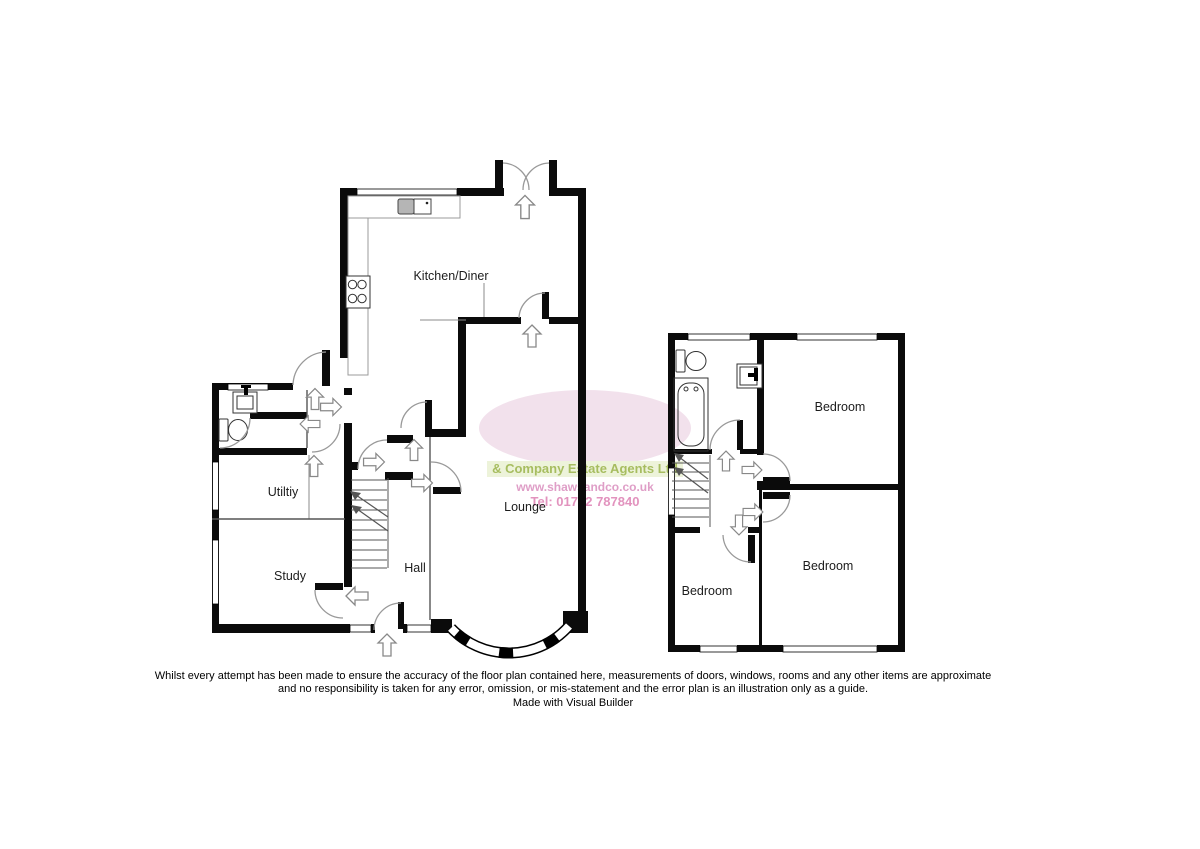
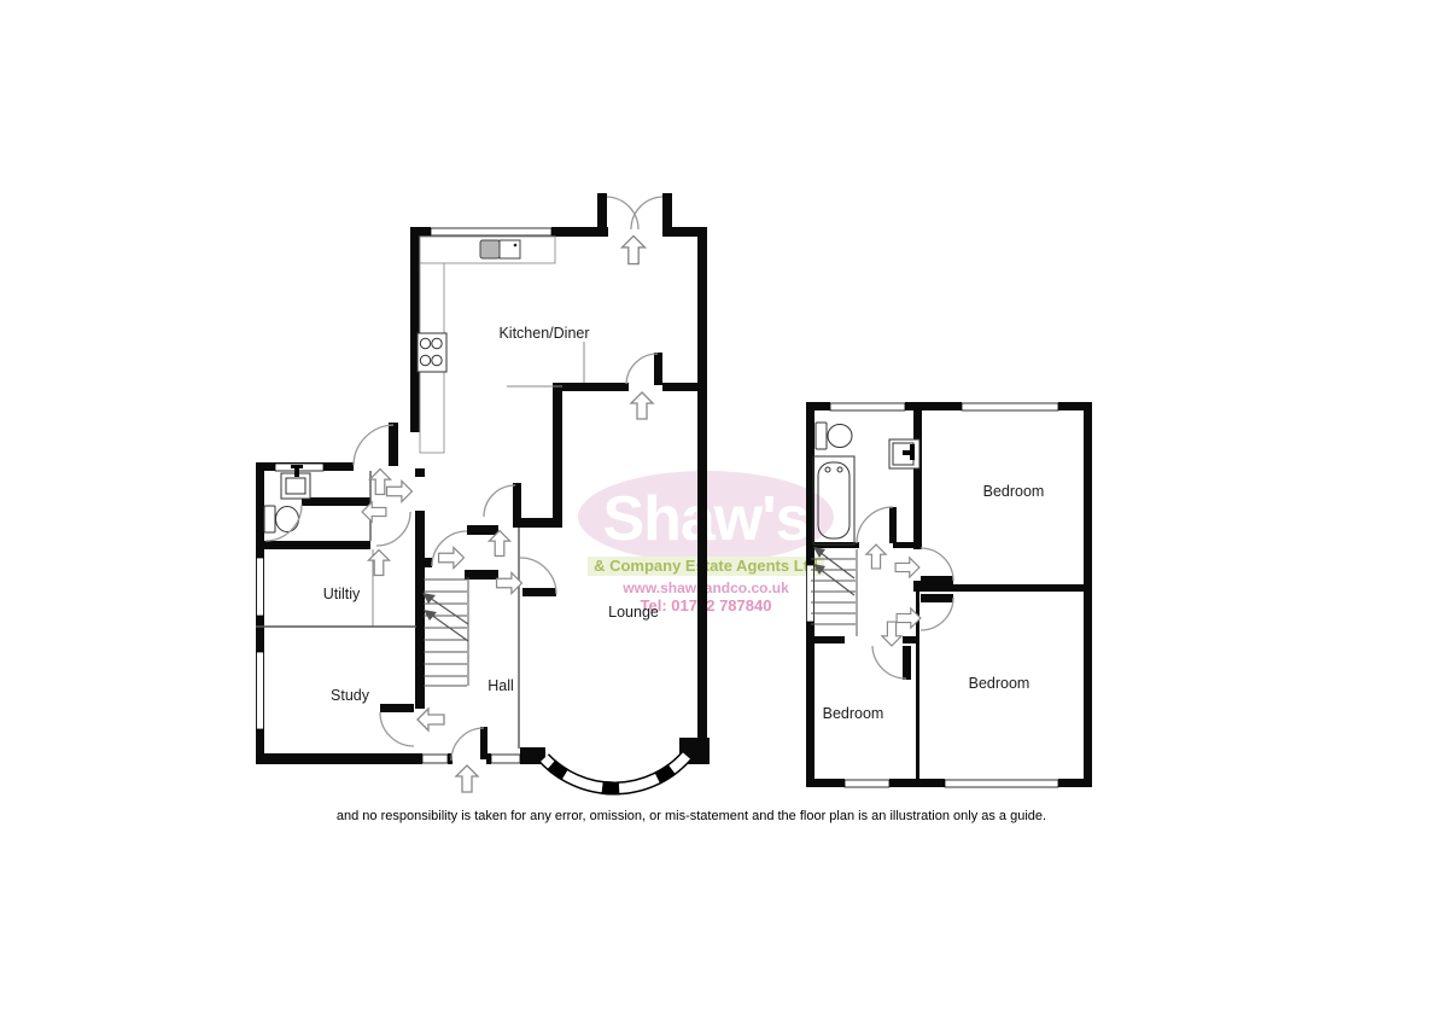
+ Shaw's
  & Company Eate Agents Lt
  www.shawandco.co.uk
  Tel: 0172 787840
  Kitchen/Diner
  Utiltiy
  Study
  Hall
  Lounge
  Bedroom
  Bedroom
  Bedroom
- Whilst every attempt has been made to ensure the accuracy of the floor plan contained here, measurements of doors, windows, rooms and any other items are approximate
- and no responsibility is taken for any error, omission, or mis-statement and the error plan is an illustration only as a guide.
+ and no responsibility is taken for any error, omission, or mis-statement and the floor plan is an illustration only as a guide.
- Made with Visual Builder
